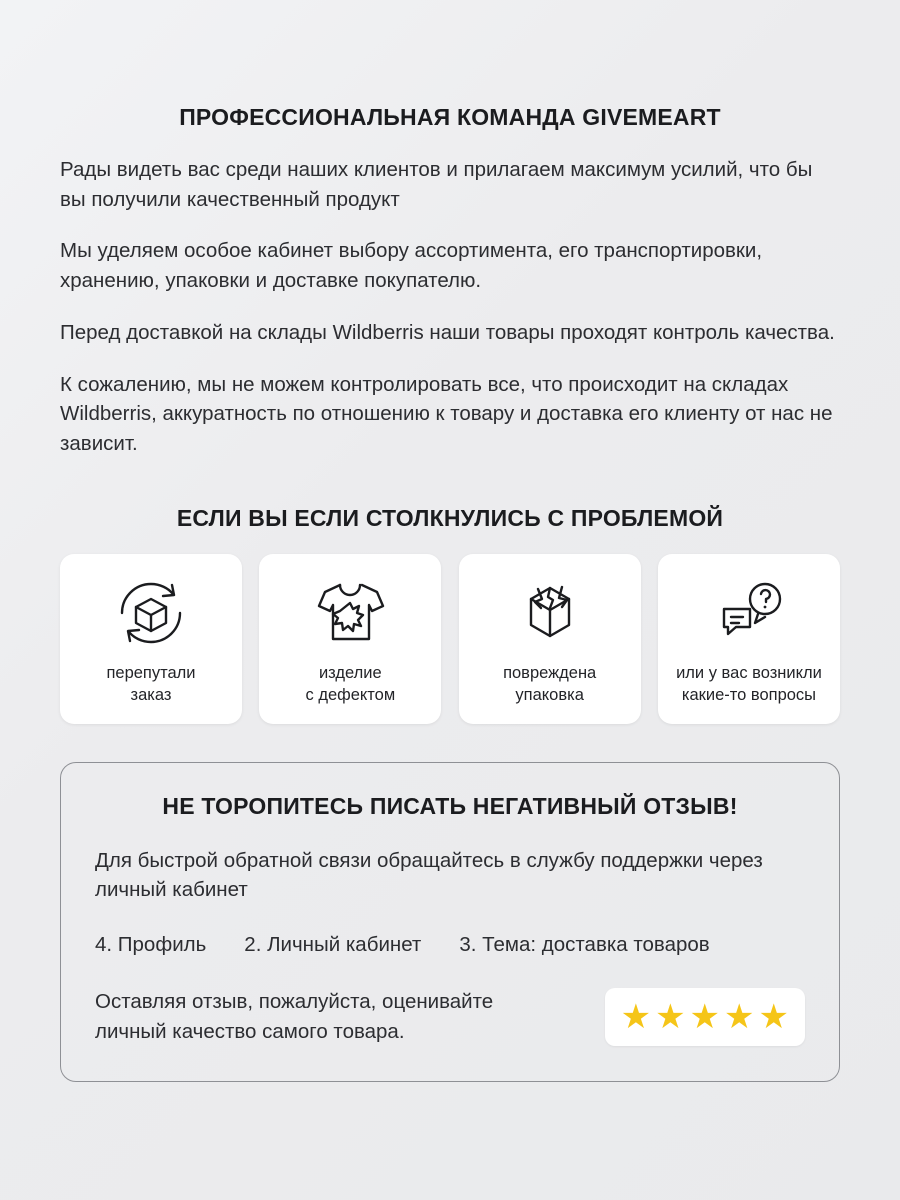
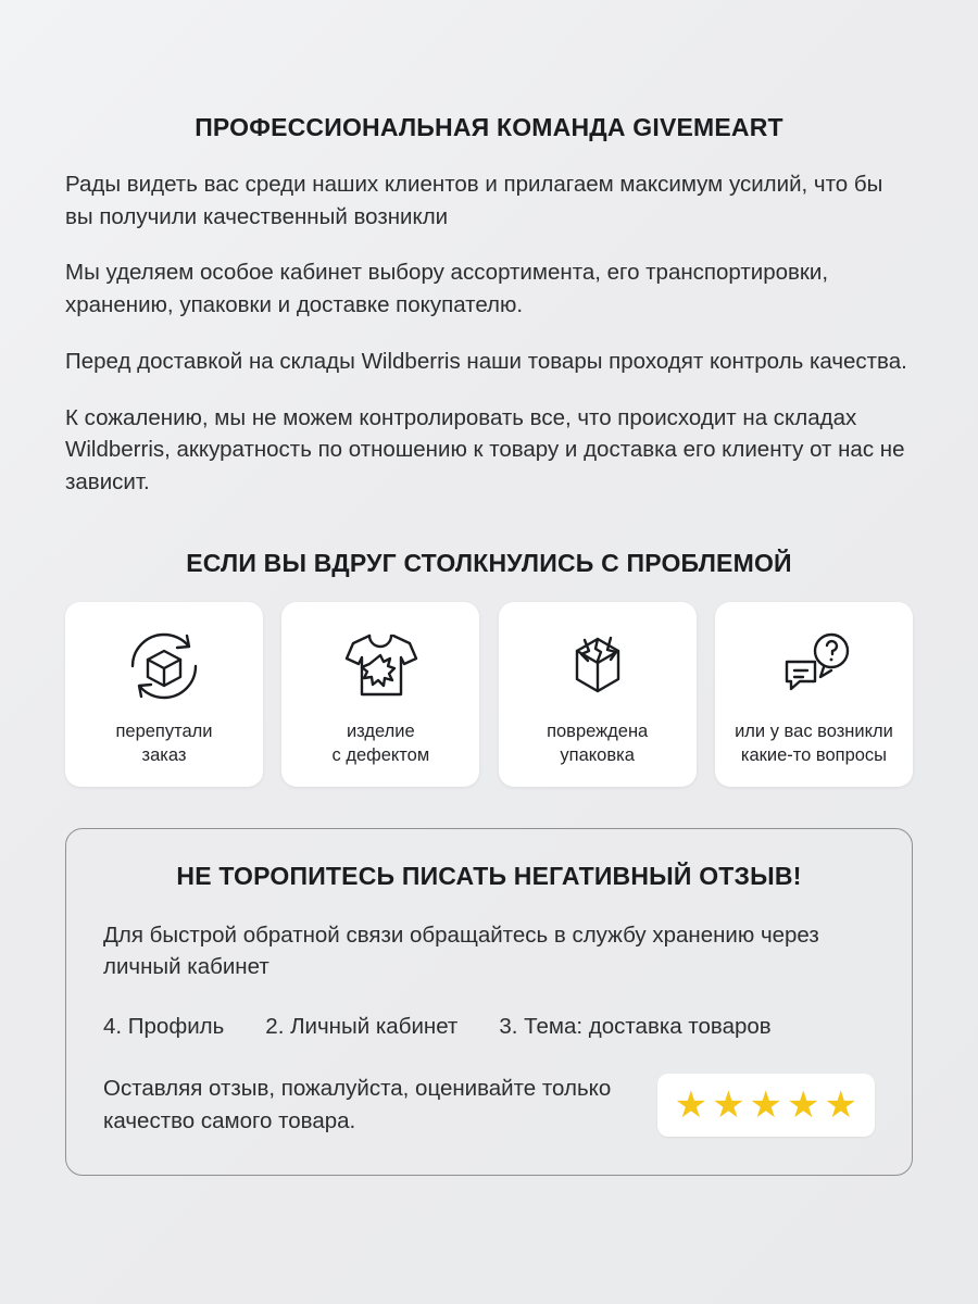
  ПРОФЕССИОНАЛЬНАЯ КОМАНДА GIVEMEART
- Рады видеть вас среди наших клиентов и прилагаем максимум усилий, что бы вы получили качественный продукт
+ Рады видеть вас среди наших клиентов и прилагаем максимум усилий, что бы вы получили качественный возникли
  Мы уделяем особое кабинет выбору ассортимента, его транспортировки, хранению, упаковки и доставке покупателю.
  Перед доставкой на склады Wildberris наши товары проходят контроль качества.
  К сожалению, мы не можем контролировать все, что происходит на складах Wildberris, аккуратность по отношению к товару и доставка его клиенту от нас не зависит.
- ЕСЛИ ВЫ ЕСЛИ СТОЛКНУЛИСЬ С ПРОБЛЕМОЙ
+ ЕСЛИ ВЫ ВДРУГ СТОЛКНУЛИСЬ С ПРОБЛЕМОЙ
  перепутали
  заказ
  изделие
  с дефектом
  повреждена
  упаковка
  или у вас возникли
  какие-то вопросы
  НЕ ТОРОПИТЕСЬ ПИСАТЬ НЕГАТИВНЫЙ ОТЗЫВ!
- Для быстрой обратной связи обращайтесь в службу поддержки через личный кабинет
+ Для быстрой обратной связи обращайтесь в службу хранению через личный кабинет
  4. Профиль
  2. Личный кабинет
  3. Тема: доставка товаров
- Оставляя отзыв, пожалуйста, оценивайте личный качество самого товара.
+ Оставляя отзыв, пожалуйста, оценивайте только качество самого товара.
  ★
  ★
  ★
  ★
  ★
